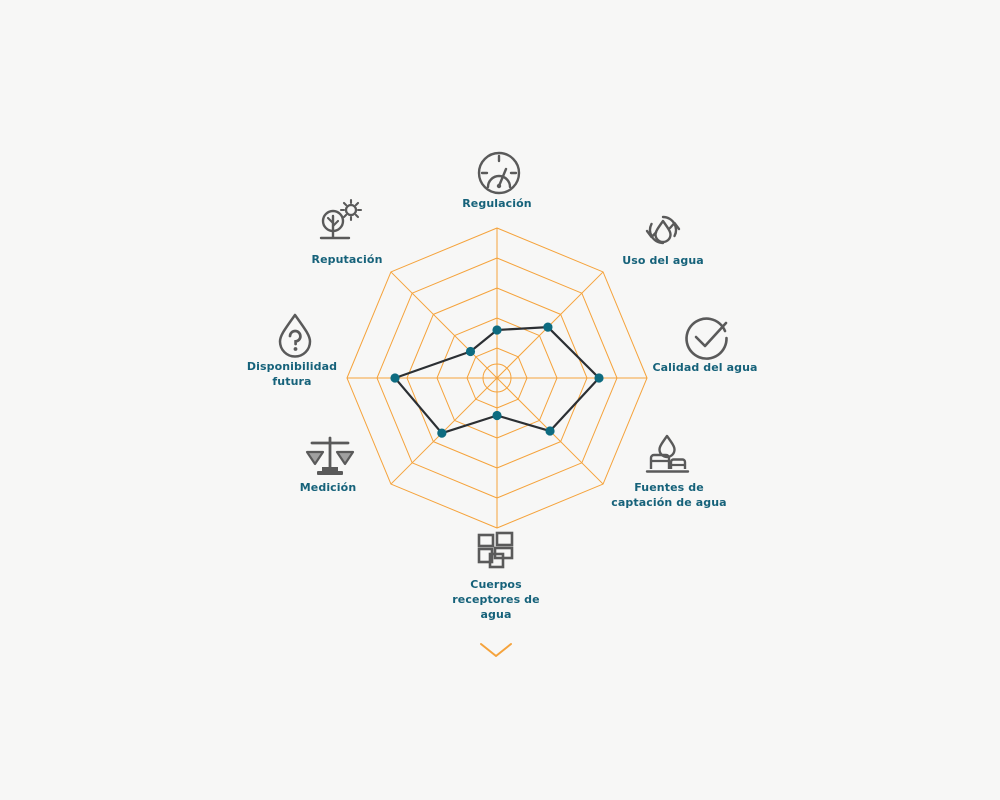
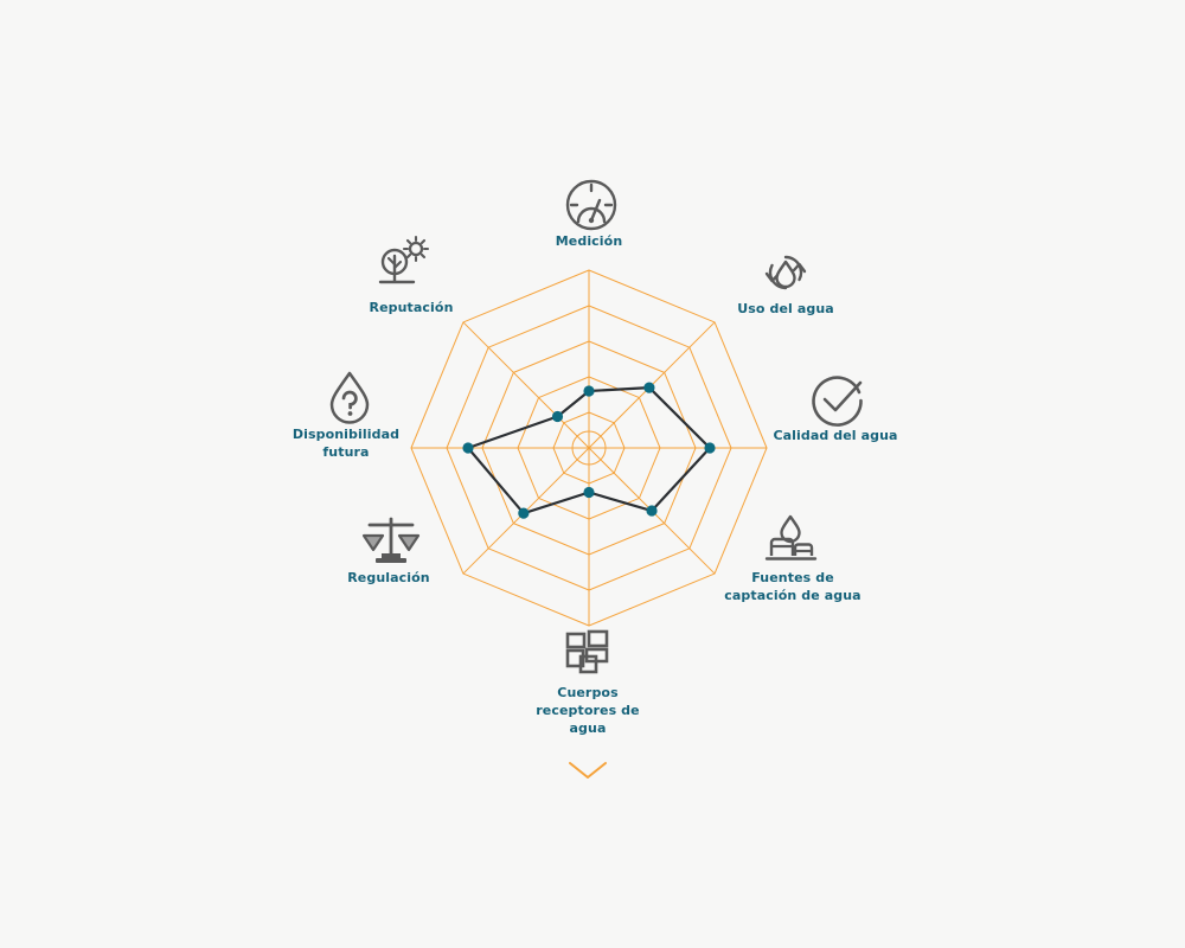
- Regulación
+ Medición
  Uso del agua
  Calidad del agua
  Fuentes de
  captación de agua
  Cuerpos
  receptores de
  agua
- Medición
+ Regulación
  Disponibilidad
  futura
  Reputación
